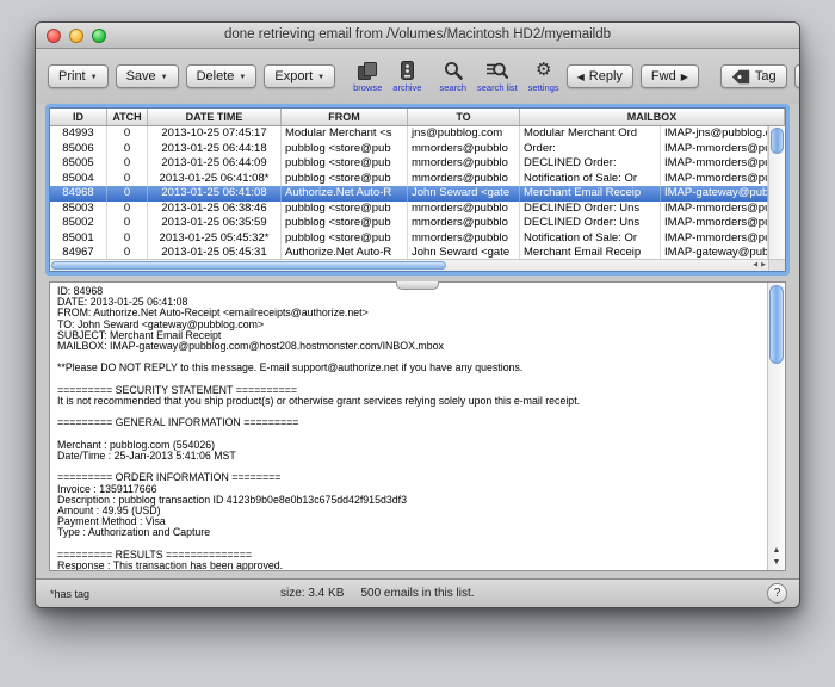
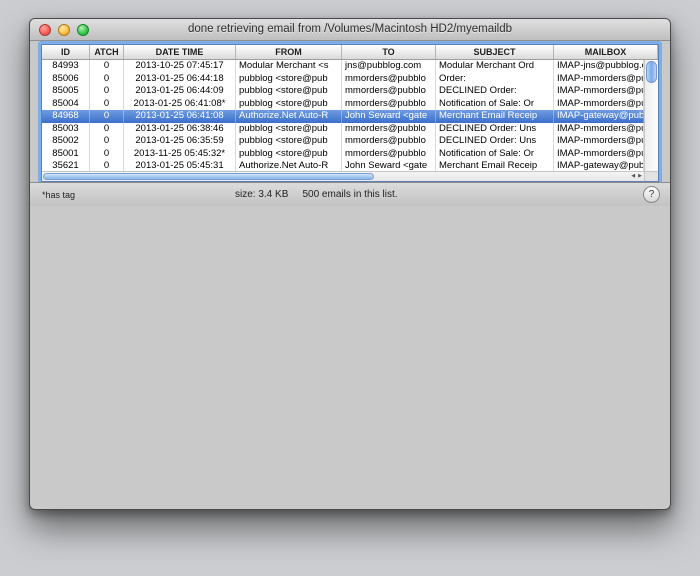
  done retrieving email from /Volumes/Macintosh HD2/myemaildb
- Print
- Save
- Delete
- Export
- browse
- archive
- search
- search list
- ⚙
- settings
- ◀
- Reply
- Fwd
- ▶
- Tag
  ID
  ATCH
  DATE TIME
  FROM
  TO
+ SUBJECT
  MAILBOX
  84993
  0
  2013-10-25 07:45:17
  Modular Merchant <s
  jns@pubblog.com
  Modular Merchant Ord
  IMAP-jns@pubblog.
  85006
  0
  2013-01-25 06:44:18
  pubblog <store@pub
  mmorders@pubblo
  Order:
  IMAP-mmorders@p
  85005
  0
  2013-01-25 06:44:09
  pubblog <store@pub
  mmorders@pubblo
  DECLINED Order:
  IMAP-mmorders@p
  85004
  0
  2013-01-25 06:41:08*
  pubblog <store@pub
  mmorders@pubblo
  Notification of Sale: Or
  IMAP-mmorders@p
  84968
  0
  2013-01-25 06:41:08
  Authorize.Net Auto-R
  John Seward <gate
  Merchant Email Receip
  IMAP-gateway@pub
  85003
  0
  2013-01-25 06:38:46
  pubblog <store@pub
  mmorders@pubblo
  DECLINED Order: Uns
  IMAP-mmorders@p
  85002
  0
  2013-01-25 06:35:59
  pubblog <store@pub
  mmorders@pubblo
  DECLINED Order: Uns
  IMAP-mmorders@p
  85001
  0
- 2013-01-25 05:45:32*
+ 2013-11-25 05:45:32*
  pubblog <store@pub
  mmorders@pubblo
  Notification of Sale: Or
  IMAP-mmorders@p
- 84967
+ 35621
  0
  2013-01-25 05:45:31
  Authorize.Net Auto-R
  John Seward <gate
  Merchant Email Receip
  IMAP-gateway@pub
- ID: 84968
- DATE: 2013-01-25 06:41:08
- FROM: Authorize.Net Auto-Receipt <emailreceipts@authorize.net>
- TO: John Seward <gateway@pubblog.com>
- SUBJECT: Merchant Email Receipt
- MAILBOX: IMAP-gateway@pubblog.com@host208.hostmonster.com/INBOX.mbox
- **Please DO NOT REPLY to this message. E-mail support@authorize.net if you have any questions.
- ========= SECURITY STATEMENT ==========
- It is not recommended that you ship product(s) or otherwise grant services relying solely upon this e-mail receipt.
- ========= GENERAL INFORMATION =========
- Merchant : pubblog.com (554026)
- Date/Time : 25-Jan-2013 5:41:06 MST
- ========= ORDER INFORMATION ========
- Invoice : 1359117666
- Description : pubblog transaction ID 4123b9b0e8e0b13c675dd42f915d3df3
- Amount : 49.95 (USD)
- Payment Method : Visa
- Type : Authorization and Capture
- ========= RESULTS ==============
- Response : This transaction has been approved.
  *has tag
  size: 3.4 KB
  500 emails in this list.
  ?
